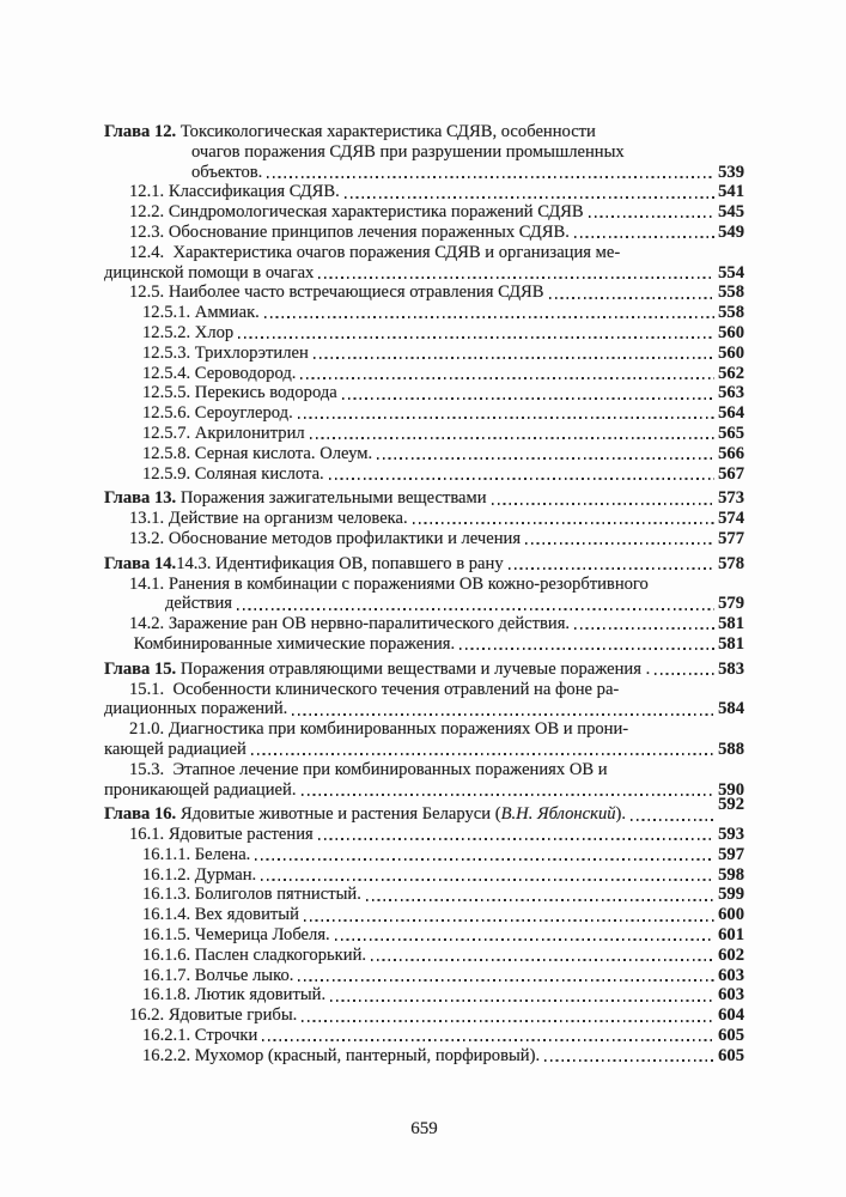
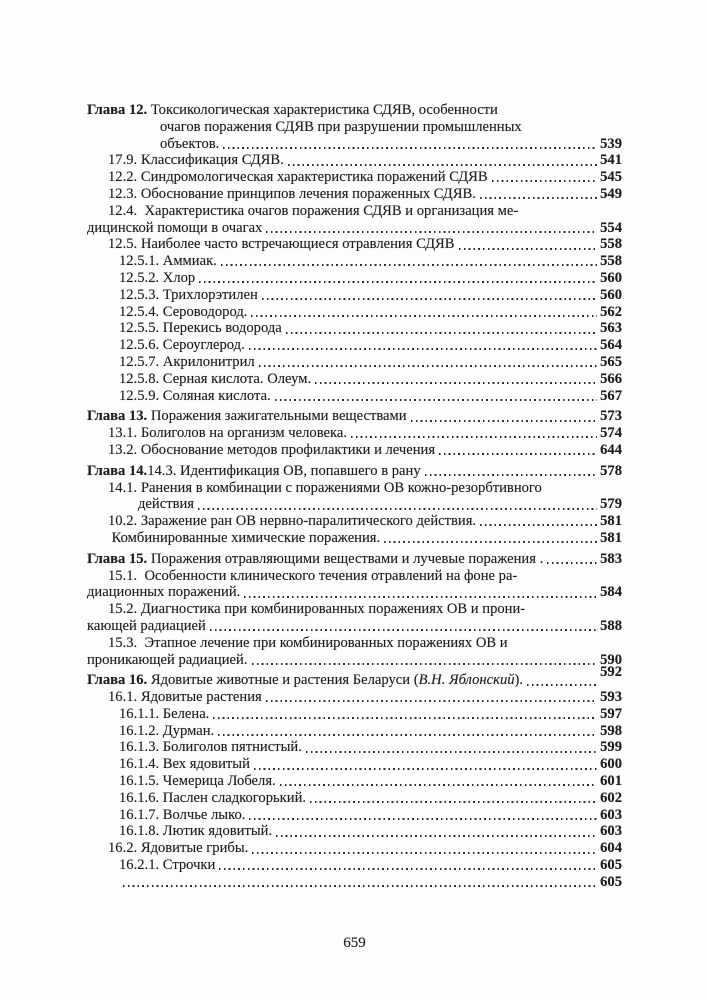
  Глава 12.
  Токсикологическая характеристика СДЯВ, особенности
  очагов поражения СДЯВ при разрушении промышленных
  объектов.
  539
- 12.1. Классификация СДЯВ.
+ 17.9. Классификация СДЯВ.
  541
  12.2. Синдромологическая характеристика поражений СДЯВ
  545
  12.3. Обоснование принципов лечения пораженных СДЯВ.
  549
  12.4. Характеристика очагов поражения СДЯВ и организация ме-
  дицинской помощи в очагах
  554
  12.5. Наиболее часто встречающиеся отравления СДЯВ
  558
  12.5.1. Аммиак.
  558
  12.5.2. Хлор
  560
  12.5.3. Трихлорэтилен
  560
  12.5.4. Сероводород.
  562
  12.5.5. Перекись водорода
  563
  12.5.6. Сероуглерод.
  564
  12.5.7. Акрилонитрил
  565
  12.5.8. Серная кислота. Олеум.
  566
  12.5.9. Соляная кислота.
  567
  Глава 13.
  Поражения зажигательными веществами
  573
- 13.1. Действие на организм человека.
+ 13.1. Болиголов на организм человека.
  574
  13.2. Обоснование методов профилактики и лечения
- 577
+ 644
  Глава 14.
  14.3. Идентификация ОВ, попавшего в рану
  578
  14.1. Ранения в комбинации с поражениями ОВ кожно-резорбтивного
  действия
  579
- 14.2. Заражение ран ОВ нервно-паралитического действия.
+ 10.2. Заражение ран ОВ нервно-паралитического действия.
  581
  Комбинированные химические поражения.
  581
  Глава 15.
  Поражения отравляющими веществами и лучевые поражения .
  583
  15.1. Особенности клинического течения отравлений на фоне ра-
  диационных поражений.
  584
- 21.0. Диагностика при комбинированных поражениях ОВ и прони-
+ 15.2. Диагностика при комбинированных поражениях ОВ и прони-
  кающей радиацией
  588
  15.3. Этапное лечение при комбинированных поражениях ОВ и
  проникающей радиацией.
  590
  Глава 16.
  Ядовитые животные и растения Беларуси (
  В.Н. Яблонский
  ).
  592
  16.1. Ядовитые растения
  593
  16.1.1. Белена.
  597
  16.1.2. Дурман.
  598
  16.1.3. Болиголов пятнистый.
  599
  16.1.4. Вех ядовитый
  600
  16.1.5. Чемерица Лобеля.
  601
  16.1.6. Паслен сладкогорький.
  602
  16.1.7. Волчье лыко.
  603
  16.1.8. Лютик ядовитый.
  603
  16.2. Ядовитые грибы.
  604
  16.2.1. Строчки
  605
- 16.2.2. Мухомор (красный, пантерный, порфировый).
  605
  659
